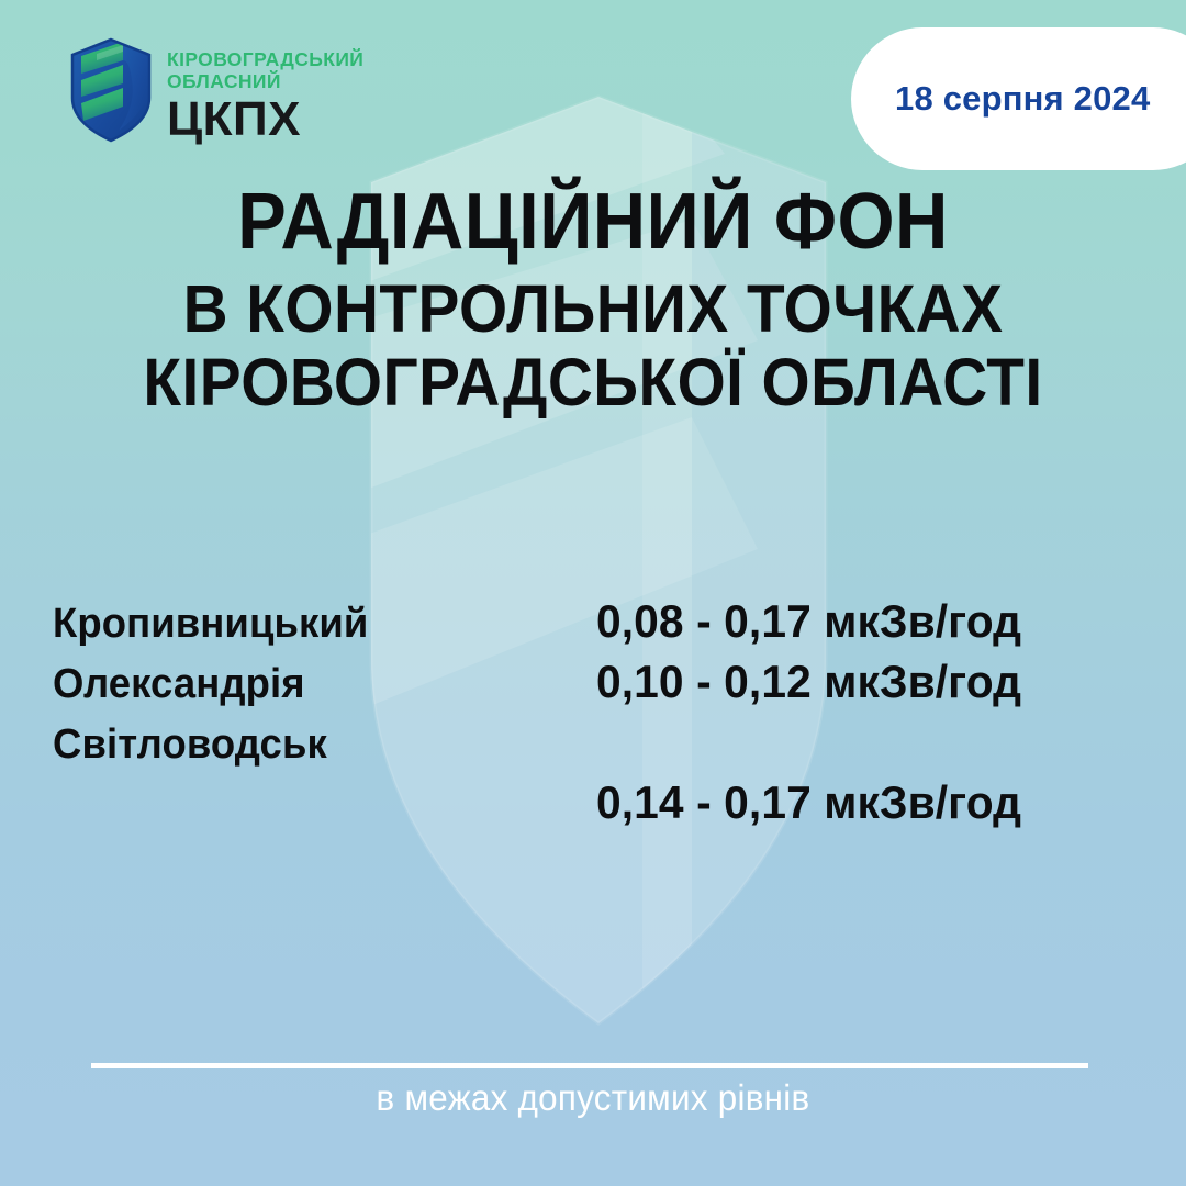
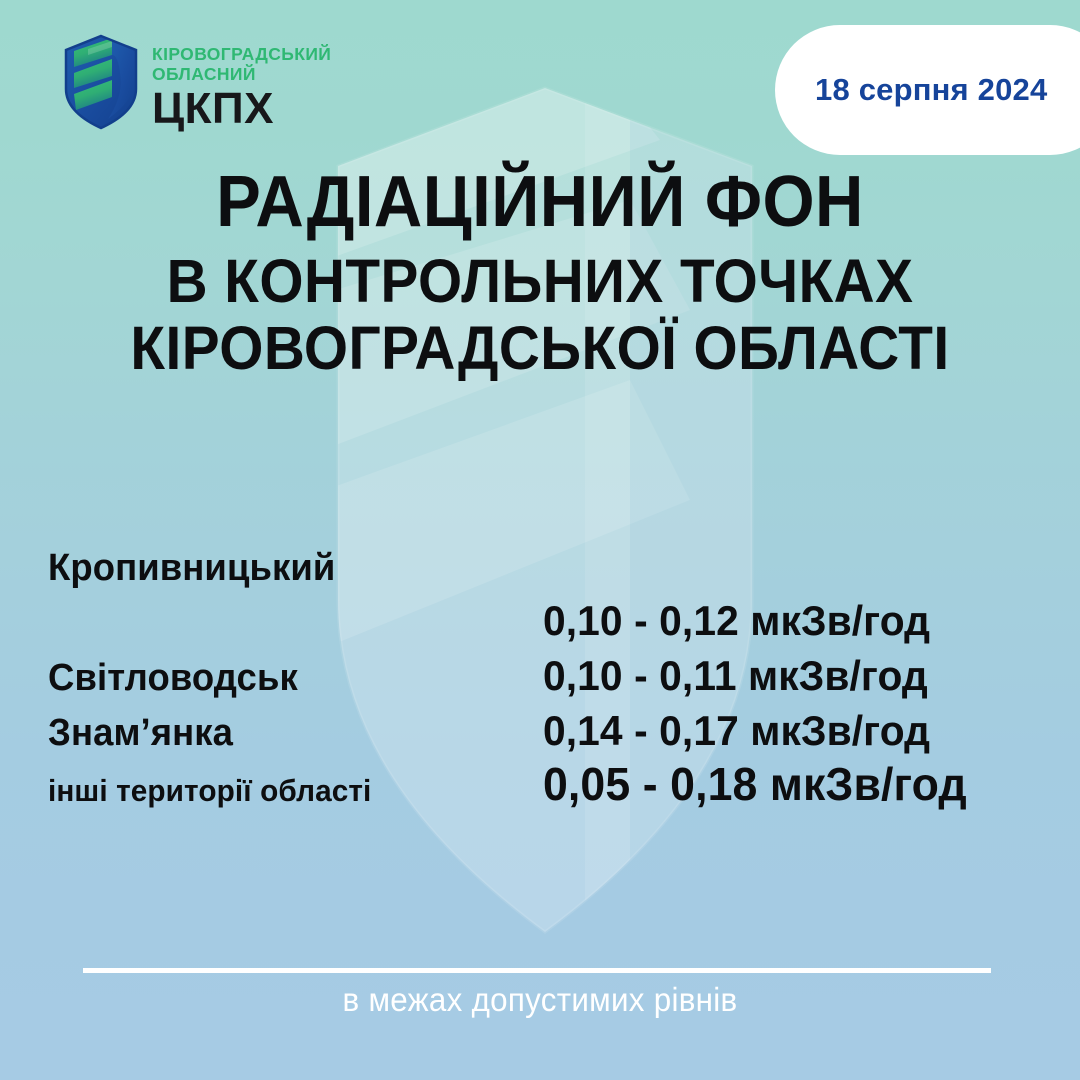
  КІРОВОГРАДСЬКИЙ
  ОБЛАСНИЙ
  ЦКПХ
  18 серпня 2024
  РАДІАЦІЙНИЙ ФОН
  В КОНТРОЛЬНИХ ТОЧКАХ
  КІРОВОГРАДСЬКОЇ ОБЛАСТІ
  Кропивницький
- 0,08 - 0,17 мкЗв/год
- Олександрія
  0,10 - 0,12 мкЗв/год
  Світловодськ
+ 0,10 - 0,11 мкЗв/год
+ Знам’янка
  0,14 - 0,17 мкЗв/год
+ інші території області
+ 0,05 - 0,18 мкЗв/год
  в межах допустимих рівнів
